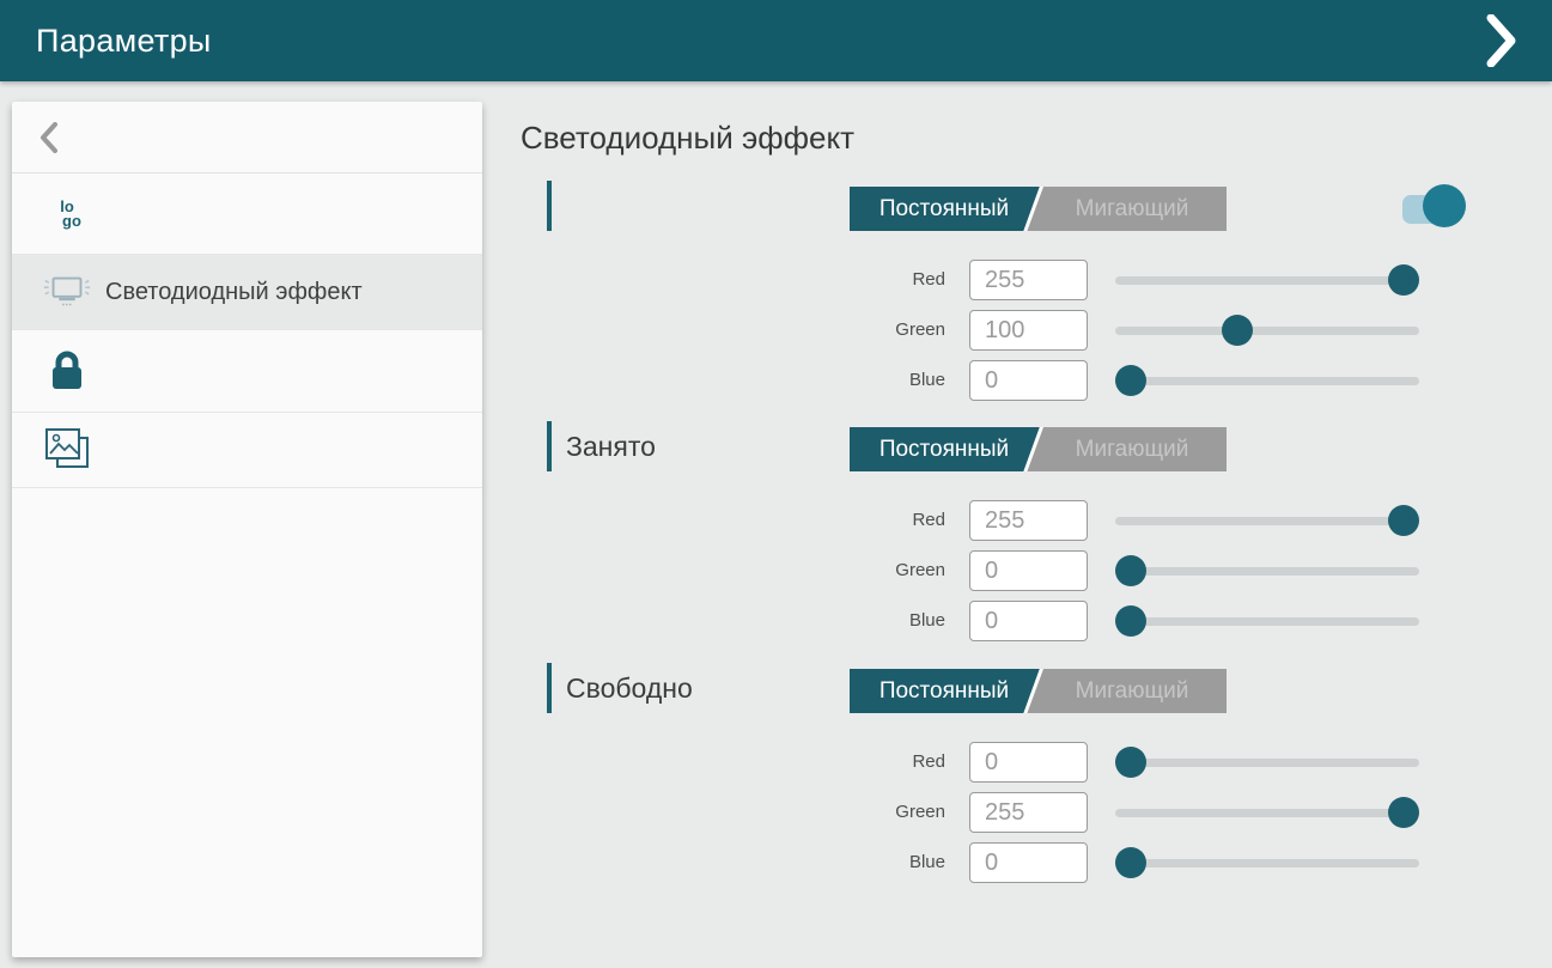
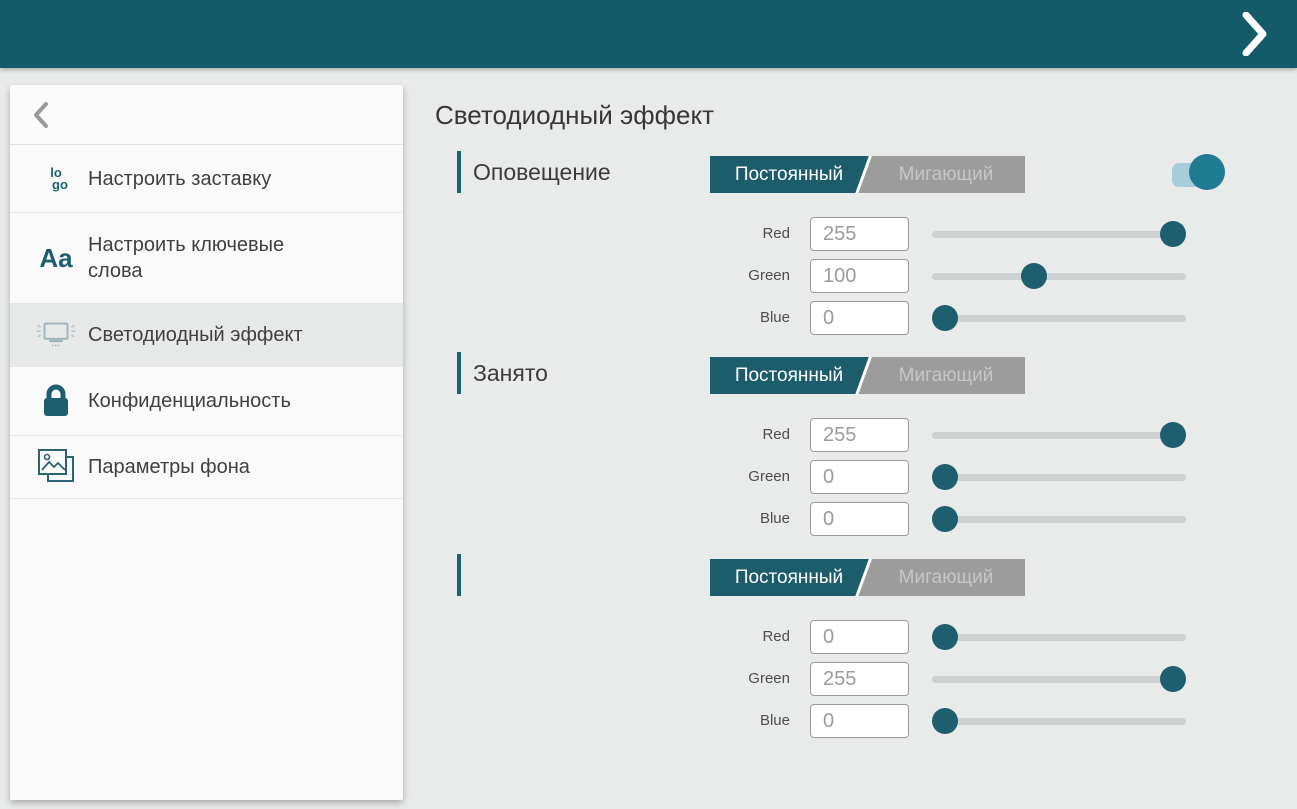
- Параметры
  lo
  go
+ Настроить заставку
+ Aa
+ Настроить ключевые слова
  Светодиодный эффект
+ Конфиденциальность
+ Параметры фона
  Светодиодный эффект
+ Оповещение
  Постоянный
  Мигающий
  Red
  255
  Green
  100
  Blue
  0
  Занято
  Постоянный
  Мигающий
  Red
  255
  Green
  0
  Blue
  0
- Свободно
  Постоянный
  Мигающий
  Red
  0
  Green
  255
  Blue
  0
